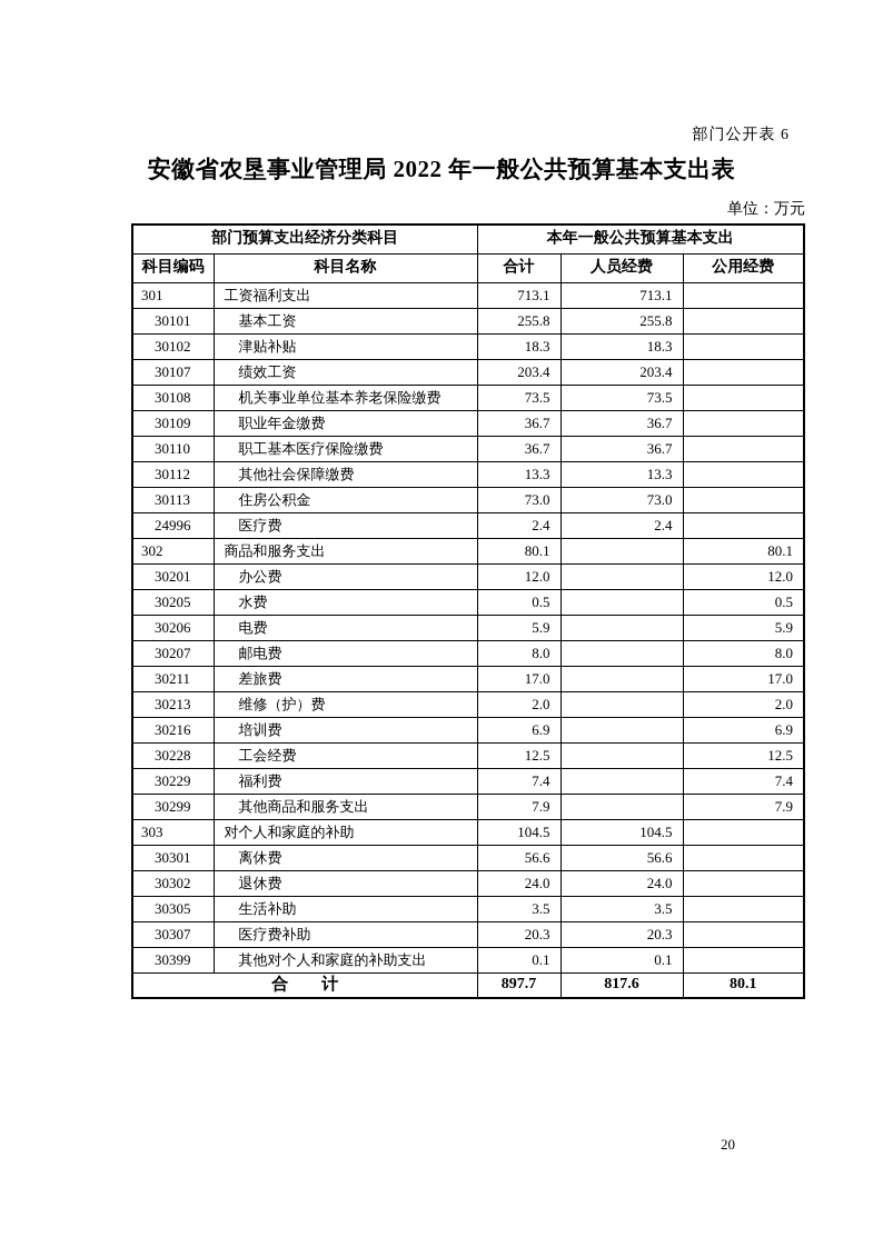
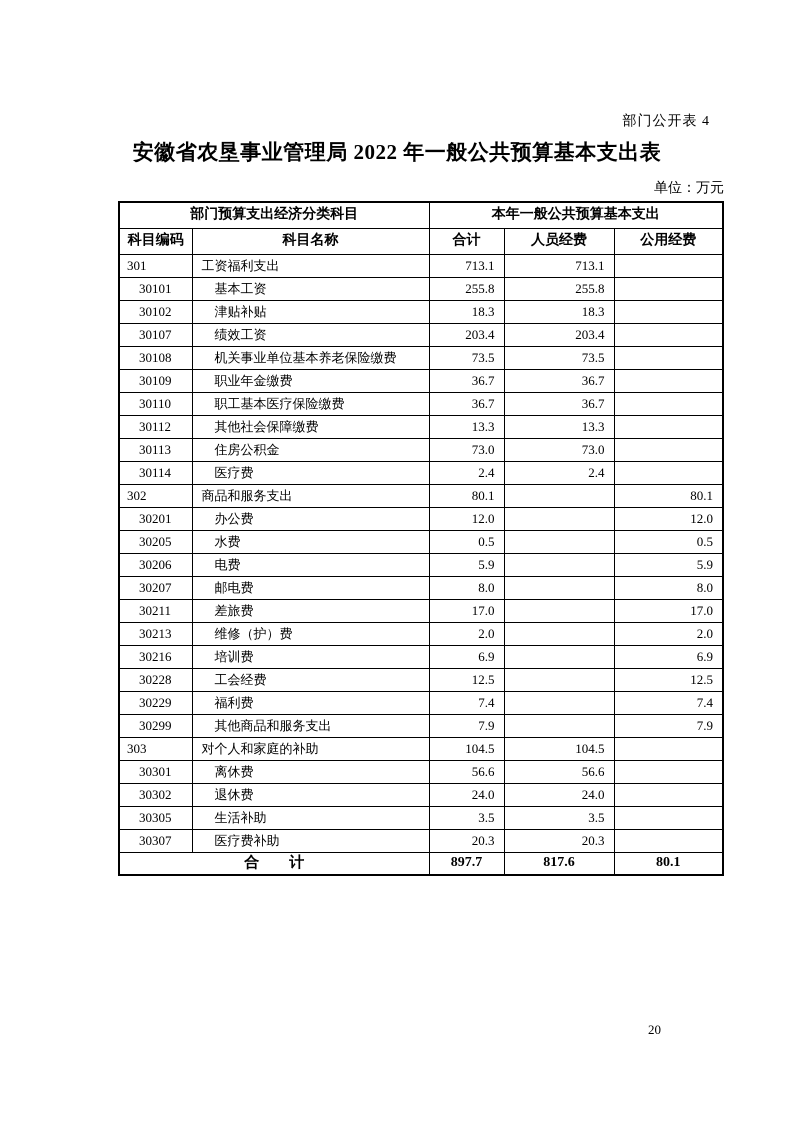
- 部门公开表 6
+ 部门公开表 4
  安徽省农垦事业管理局 2022 年一般公共预算基本支出表
  单位：万元
  部门预算支出经济分类科目	本年一般公共预算基本支出
  科目编码	科目名称	合计	人员经费	公用经费
  301	工资福利支出	713.1	713.1
  30101	基本工资	255.8	255.8
  30102	津贴补贴	18.3	18.3
  30107	绩效工资	203.4	203.4
  30108	机关事业单位基本养老保险缴费	73.5	73.5
  30109	职业年金缴费	36.7	36.7
  30110	职工基本医疗保险缴费	36.7	36.7
  30112	其他社会保障缴费	13.3	13.3
  30113	住房公积金	73.0	73.0
- 24996	医疗费	2.4	2.4
+ 30114	医疗费	2.4	2.4
  302	商品和服务支出	80.1		80.1
  30201	办公费	12.0		12.0
  30205	水费	0.5		0.5
  30206	电费	5.9		5.9
  30207	邮电费	8.0		8.0
  30211	差旅费	17.0		17.0
  30213	维修（护）费	2.0		2.0
  30216	培训费	6.9		6.9
  30228	工会经费	12.5		12.5
  30229	福利费	7.4		7.4
  30299	其他商品和服务支出	7.9		7.9
  303	对个人和家庭的补助	104.5	104.5
  30301	离休费	56.6	56.6
  30302	退休费	24.0	24.0
  30305	生活补助	3.5	3.5
  30307	医疗费补助	20.3	20.3
- 30399	其他对个人和家庭的补助支出	0.1	0.1
  合 计	897.7	817.6	80.1
  20
